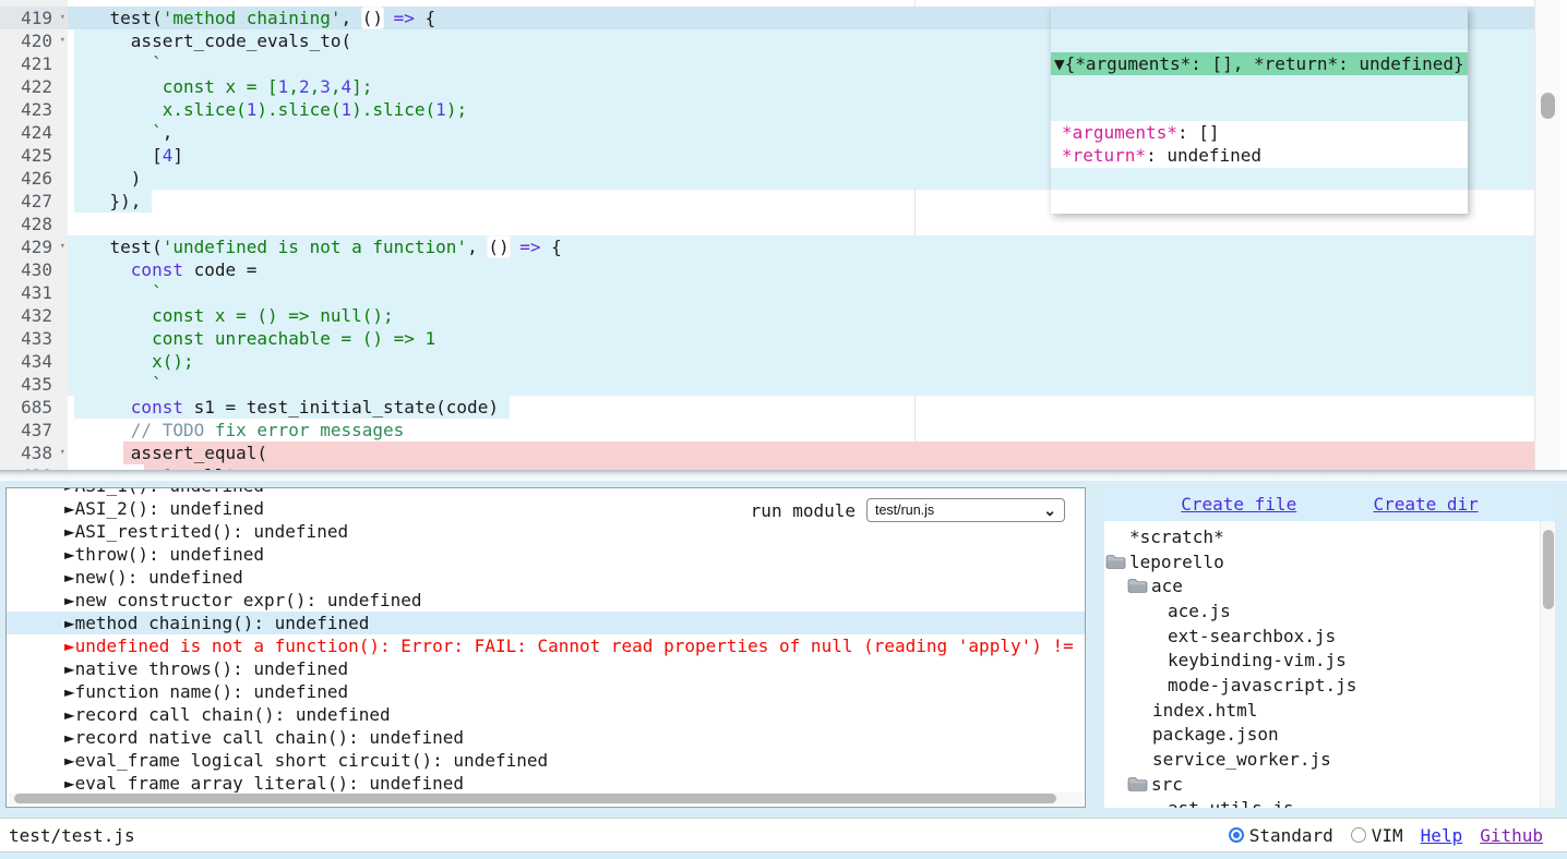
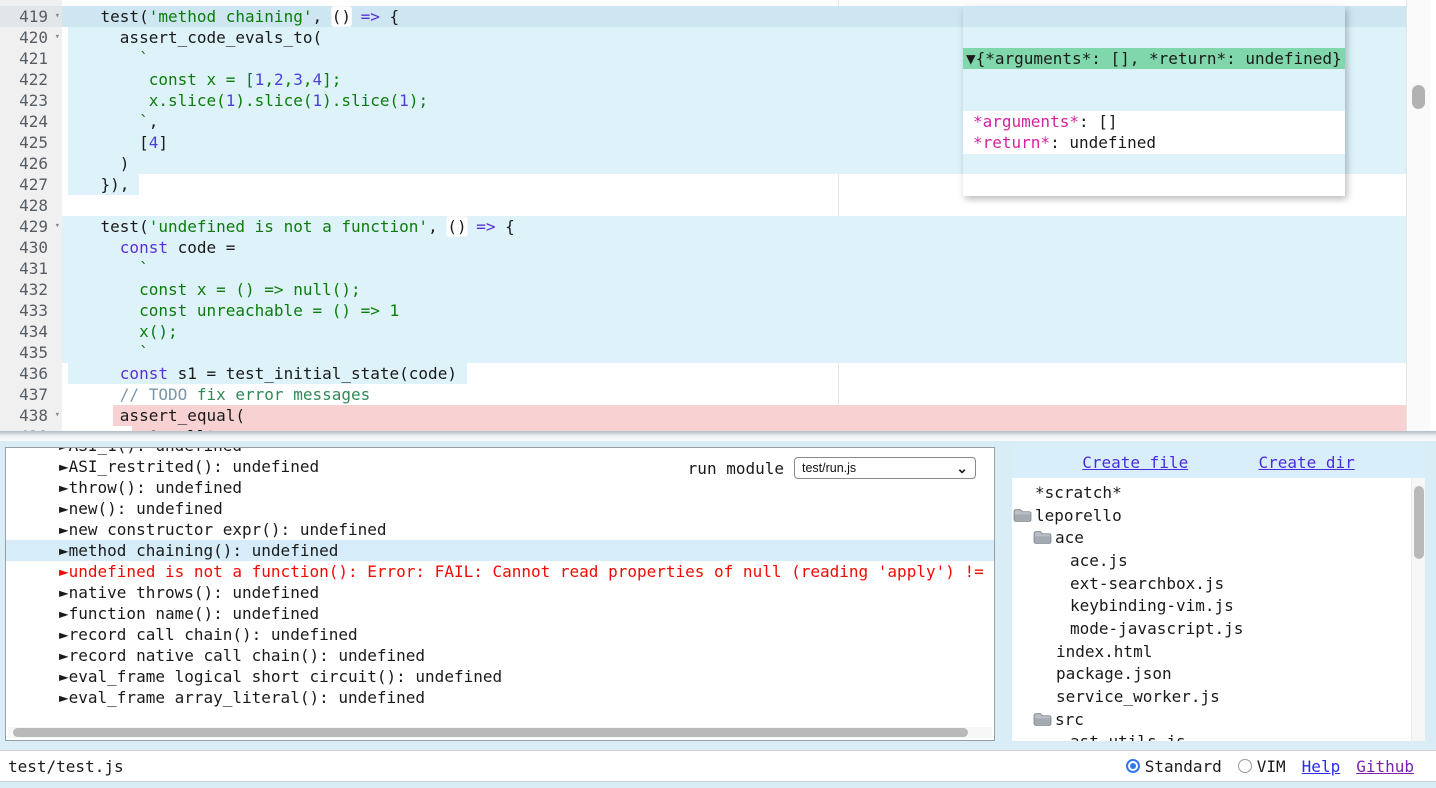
  419
  ▾
  420
  ▾
  421
  422
  423
  424
  425
  426
  427
  428
  429
  ▾
  430
  431
  432
  433
  434
  435
- 685
+ 436
  437
  438
  ▾
  test('method chaining', () => {
  assert_code_evals_to(
  `
  const x = [1,2,3,4];
  x.slice(1).slice(1).slice(1);
  `,
  [4]
  )
  }),
  test('undefined is not a function', () => {
  const code =
  `
  const x = () => null();
  const unreachable = () => 1
  x();
  `
  const s1 = test_initial_state(code)
  // TODO fix error messages
  assert_equal(
  ▼{*arguments*: [], *return*: undefined}
  *arguments*: []
  *return*: undefined
- ►ASI_2(): undefined
  ►ASI_restrited(): undefined
  ►throw(): undefined
  ►new(): undefined
  ►new constructor expr(): undefined
  ►method chaining(): undefined
  ►undefined is not a function(): Error: FAIL: Cannot read properties of null (reading 'apply') !=
  ►native throws(): undefined
  ►function name(): undefined
  ►record call chain(): undefined
  ►record native call chain(): undefined
  ►eval_frame logical short circuit(): undefined
  ►eval_frame array_literal(): undefined
  run module
  test/run.js
  ⌄
  Create file
  Create dir
  *scratch*
  leporello
  ace
  ace.js
  ext-searchbox.js
  keybinding-vim.js
  mode-javascript.js
  index.html
  package.json
  service_worker.js
  src
  test/test.js
  Standard
  VIM
  Help
  Github
